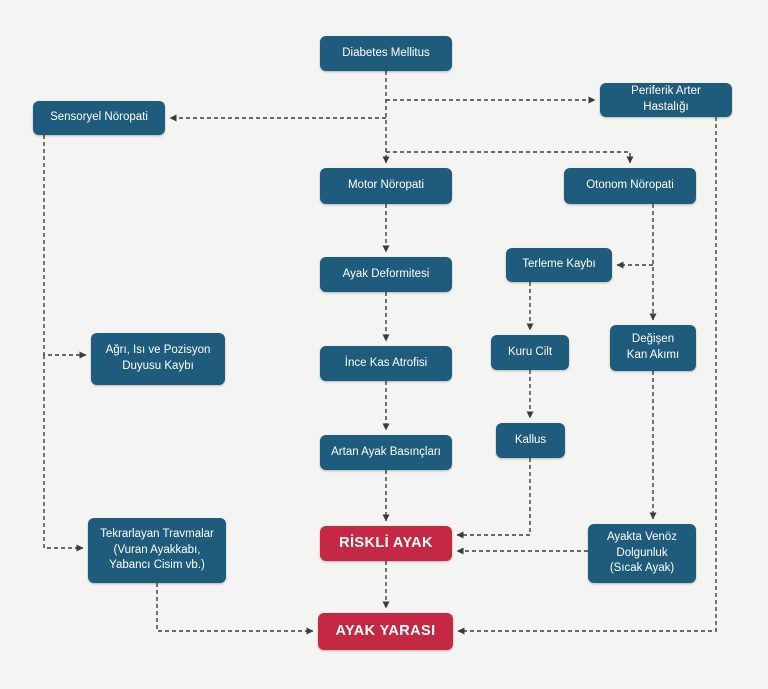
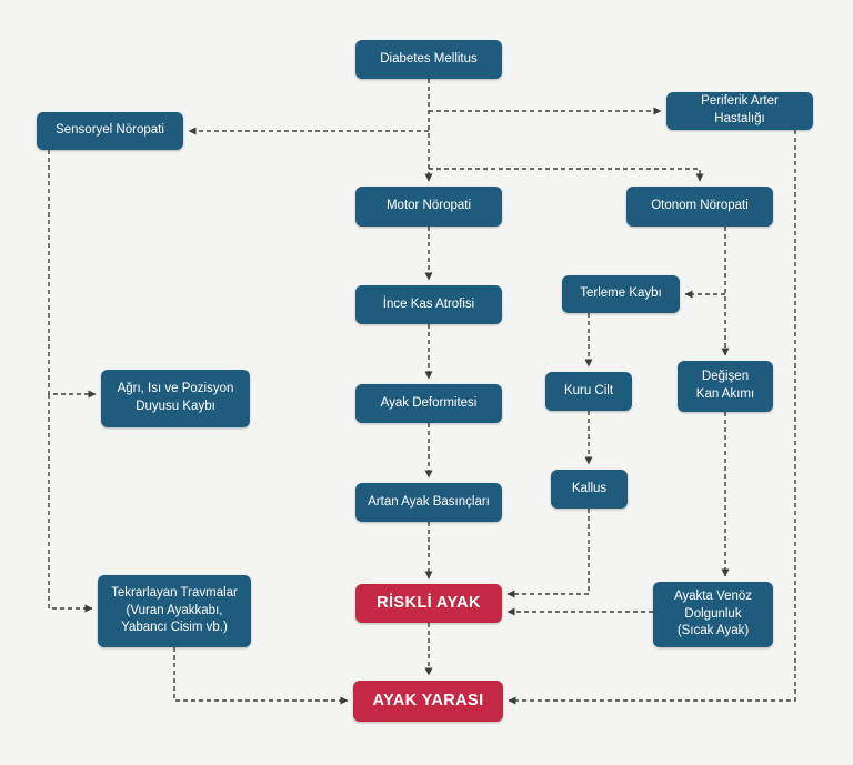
  Diabetes Mellitus
  Periferik Arter Hastalığı
  Sensoryel Nöropati
  Motor Nöropati
  Otonom Nöropati
- Ayak Deformitesi
+ İnce Kas Atrofisi
  Terleme Kaybı
  Ağrı, Isı ve Pozisyon
  Duyusu Kaybı
- İnce Kas Atrofisi
+ Ayak Deformitesi
  Kuru Cilt
  Değişen
  Kan Akımı
  Artan Ayak Basınçları
  Kallus
  RİSKLİ AYAK
  Tekrarlayan Travmalar
  (Vuran Ayakkabı,
  Yabancı Cisim vb.)
  Ayakta Venöz
  Dolgunluk
  (Sıcak Ayak)
  AYAK YARASI
